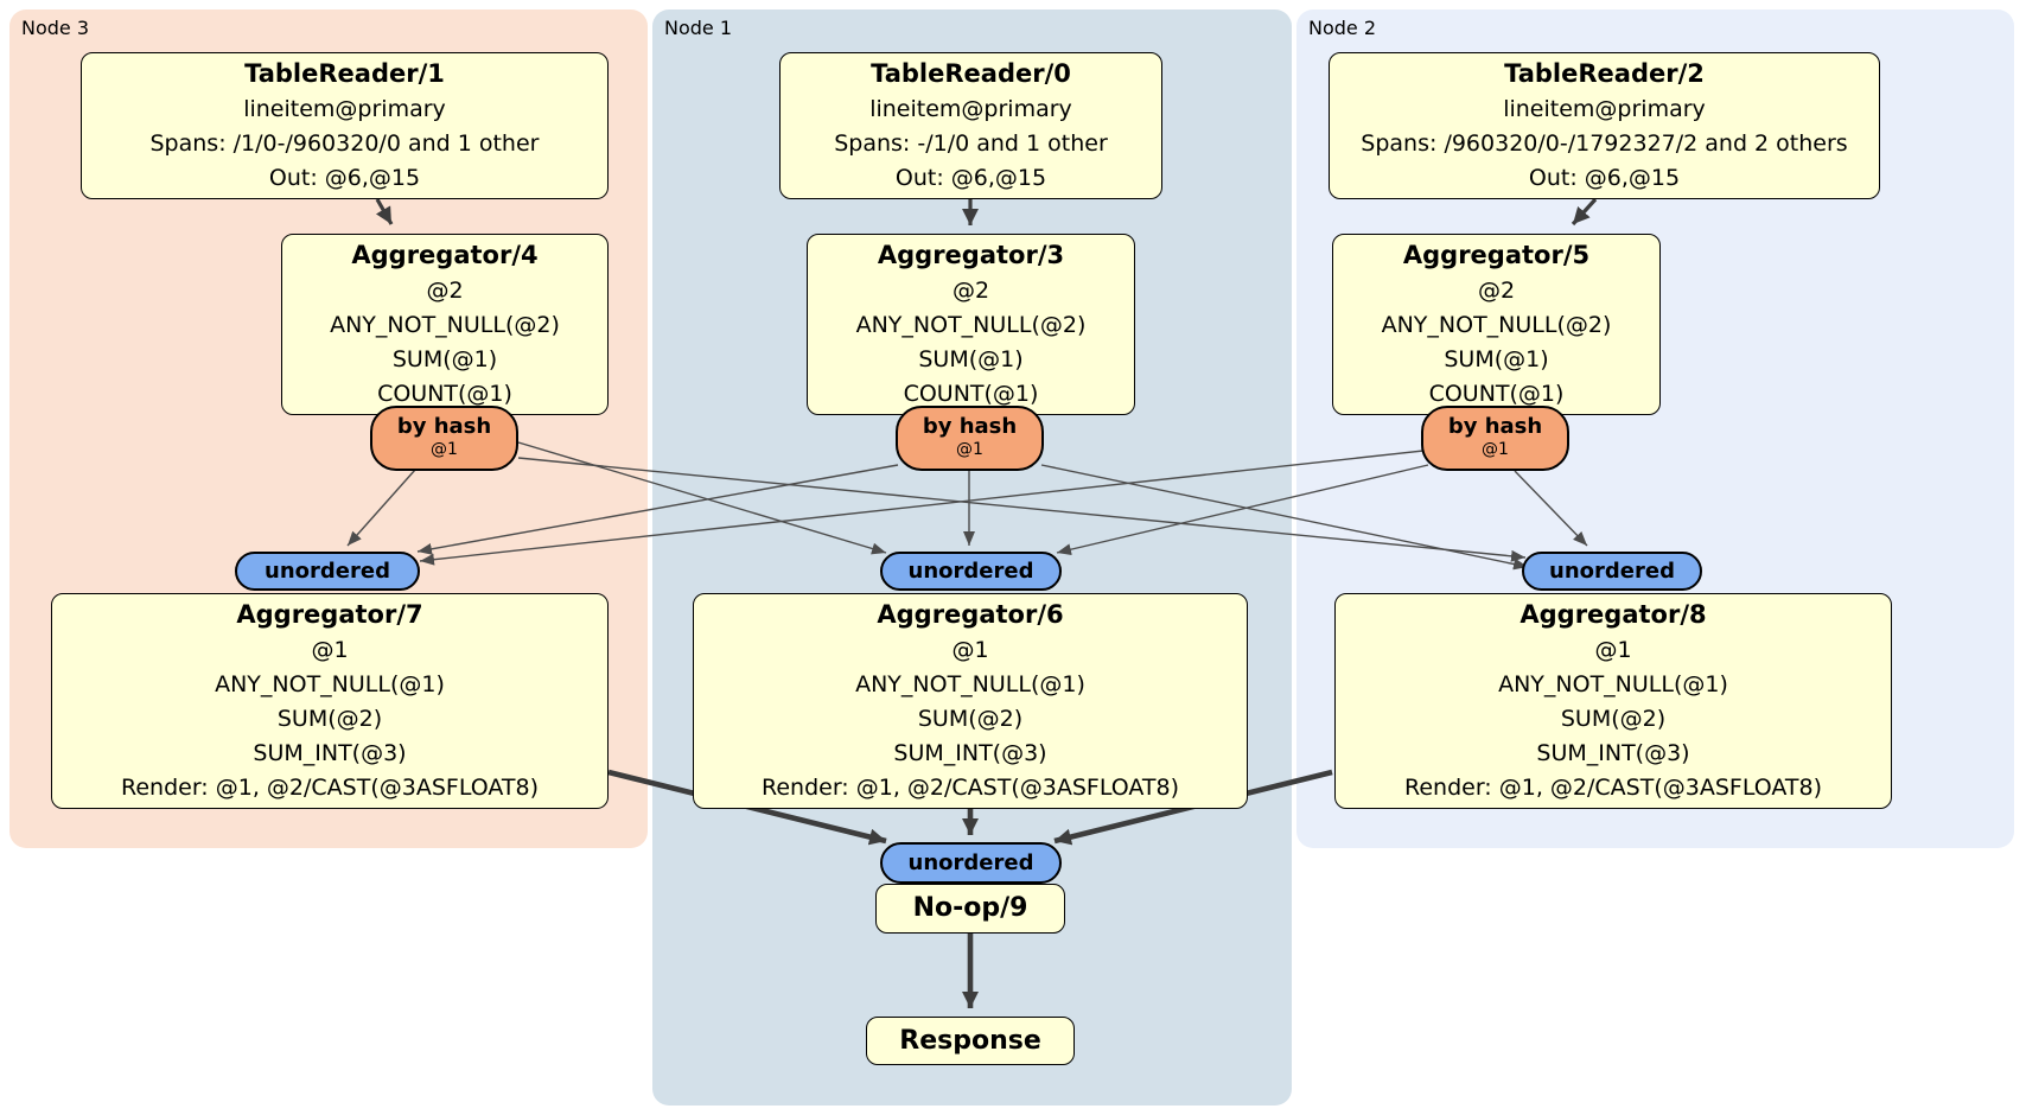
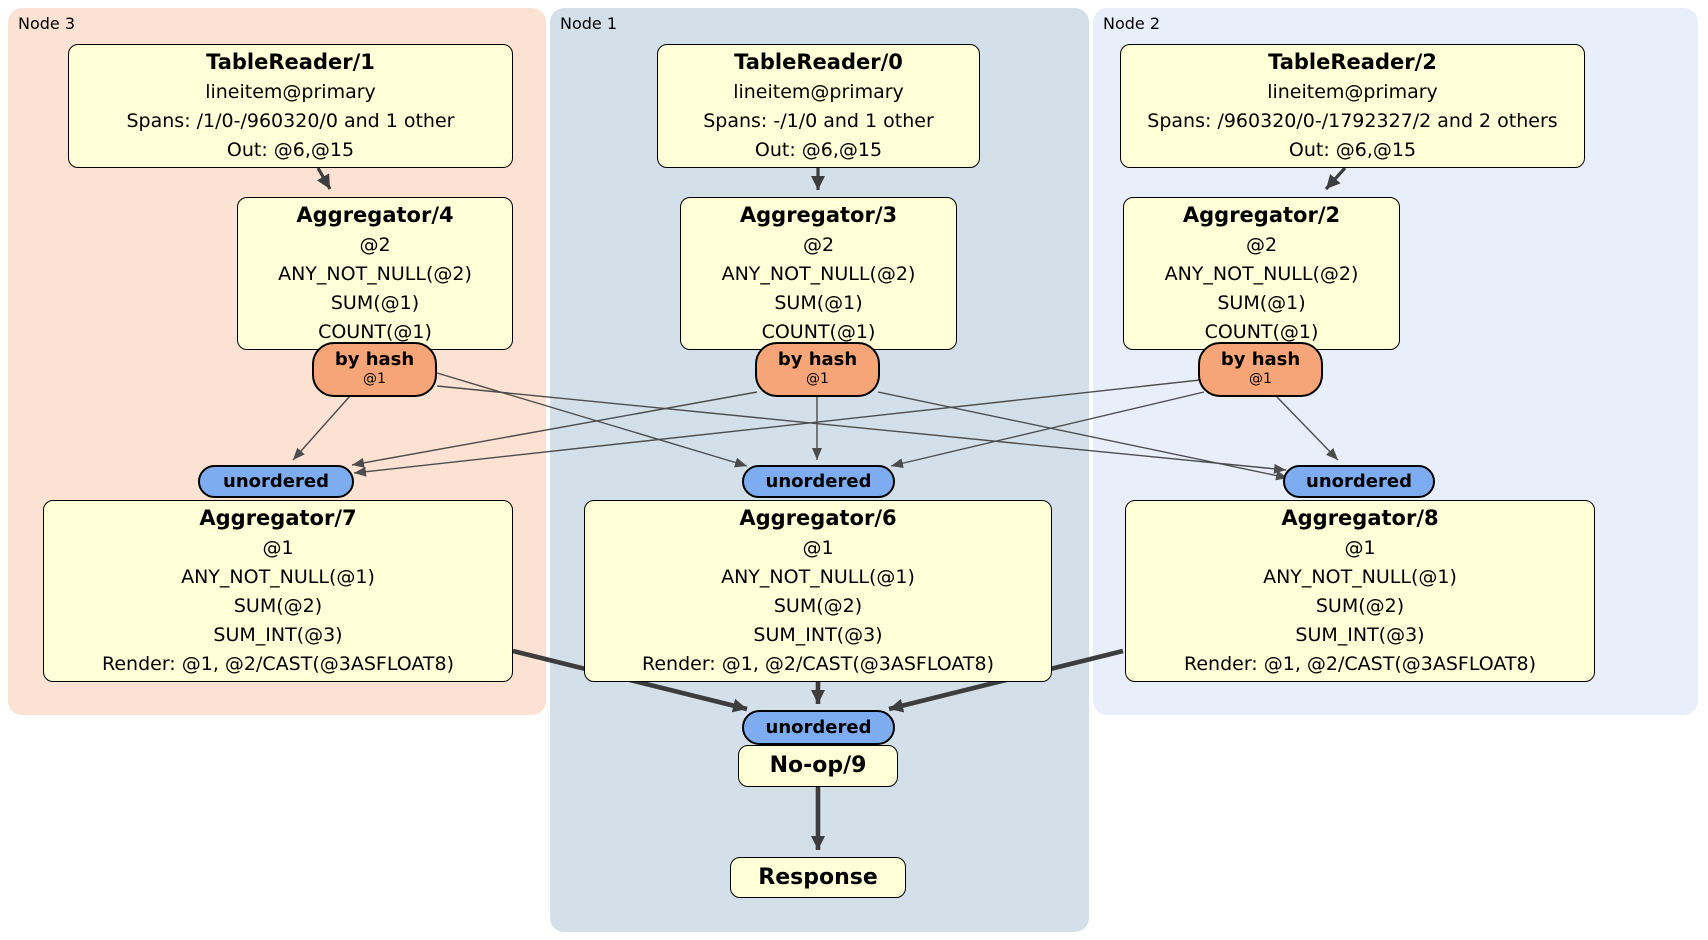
  Node 3
  Node 1
  Node 2
  TableReader/1
  lineitem@primary
  Spans: /1/0-/960320/0 and 1 other
  Out: @6,@15
  TableReader/0
  lineitem@primary
  Spans: -/1/0 and 1 other
  Out: @6,@15
  TableReader/2
  lineitem@primary
  Spans: /960320/0-/1792327/2 and 2 others
  Out: @6,@15
  Aggregator/4
  @2
  ANY_NOT_NULL(@2)
  SUM(@1)
  COUNT(@1)
  Aggregator/3
  @2
  ANY_NOT_NULL(@2)
  SUM(@1)
  COUNT(@1)
- Aggregator/5
+ Aggregator/2
  @2
  ANY_NOT_NULL(@2)
  SUM(@1)
  COUNT(@1)
  by hash
  @1
  by hash
  @1
  by hash
  @1
  unordered
  unordered
  unordered
  Aggregator/7
  @1
  ANY_NOT_NULL(@1)
  SUM(@2)
  SUM_INT(@3)
  Render: @1, @2/CAST(@3ASFLOAT8)
  Aggregator/6
  @1
  ANY_NOT_NULL(@1)
  SUM(@2)
  SUM_INT(@3)
  Render: @1, @2/CAST(@3ASFLOAT8)
  Aggregator/8
  @1
  ANY_NOT_NULL(@1)
  SUM(@2)
  SUM_INT(@3)
  Render: @1, @2/CAST(@3ASFLOAT8)
  unordered
  No-op/9
  Response
